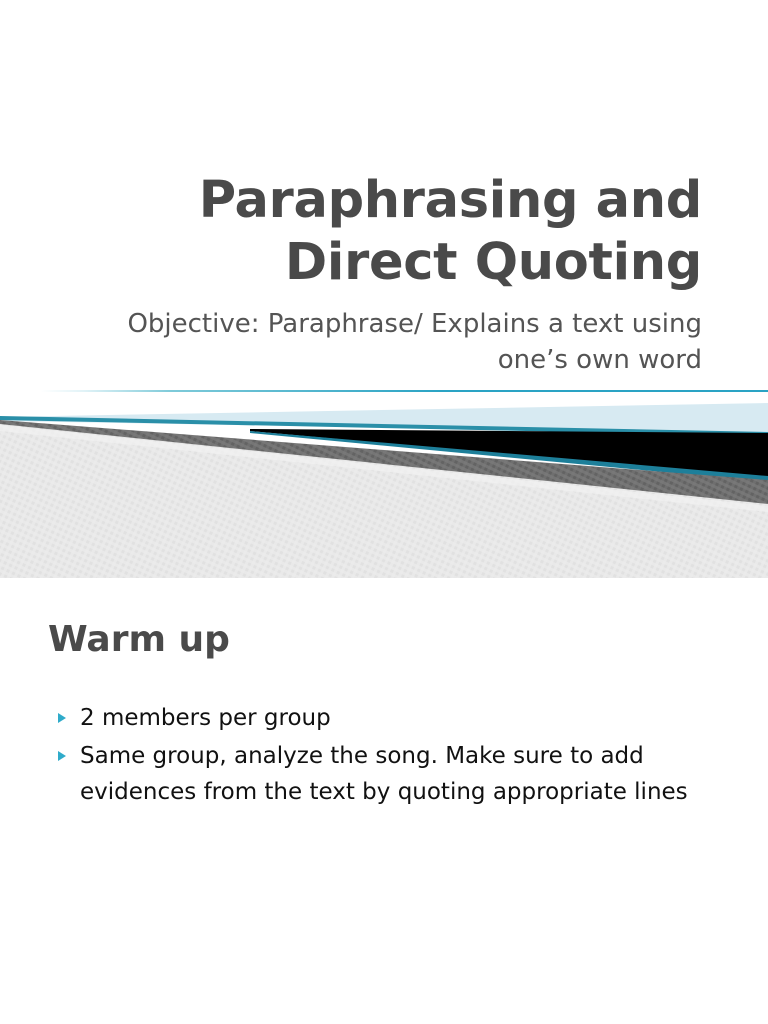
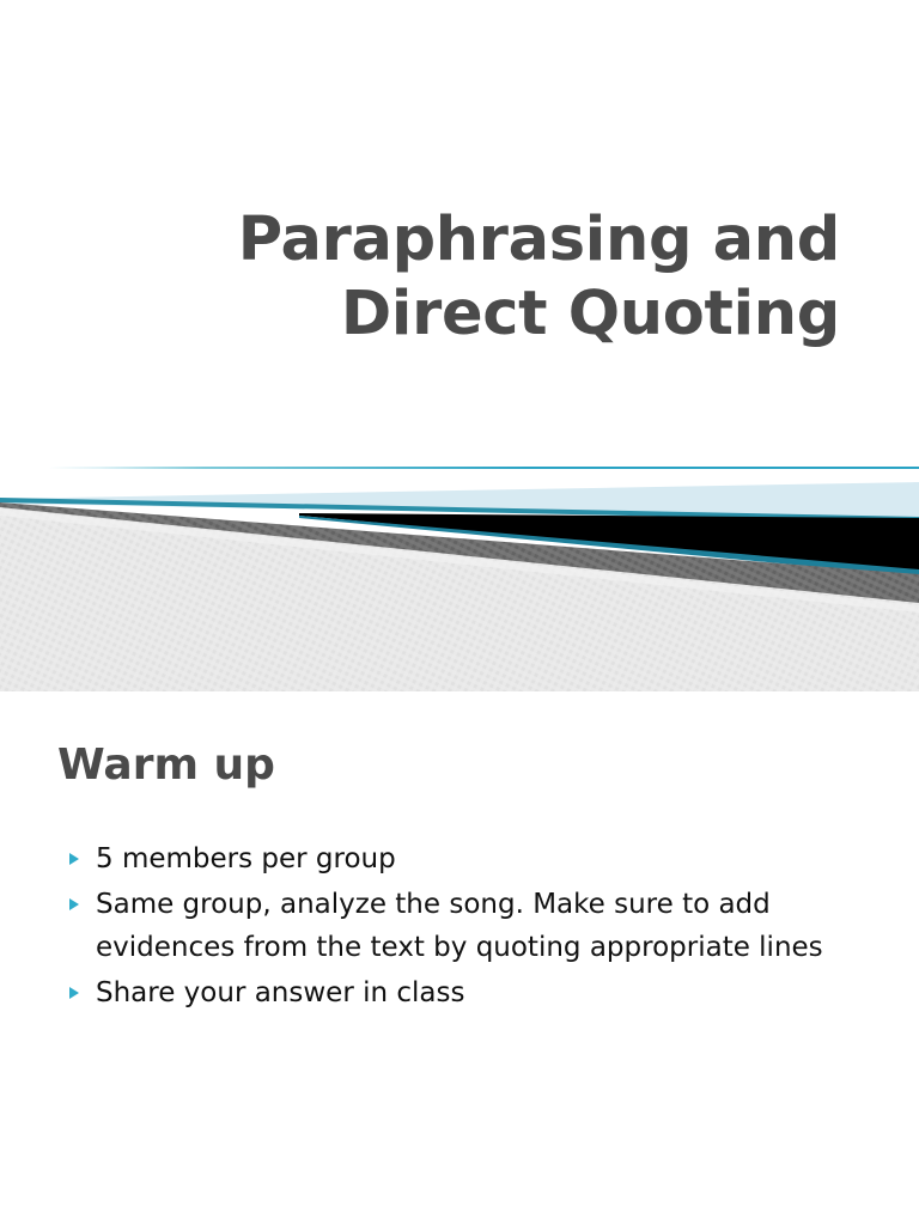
  Paraphrasing and
  Direct Quoting
- Objective: Paraphrase/ Explains a text using
- one’s own word
  Warm up
- 2 members per group
+ 5 members per group
  Same group, analyze the song. Make sure to add evidences from the text by quoting appropriate lines
+ Share your answer in class
